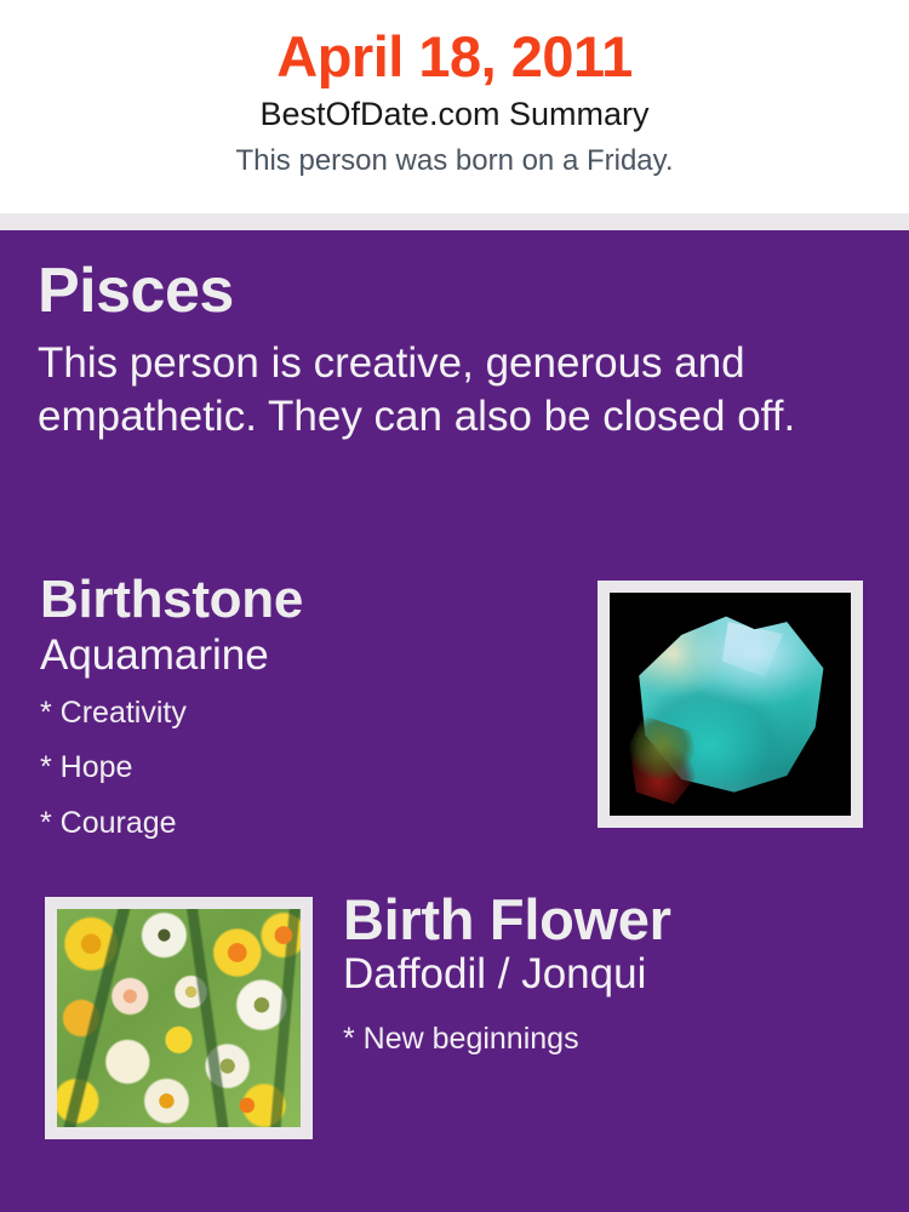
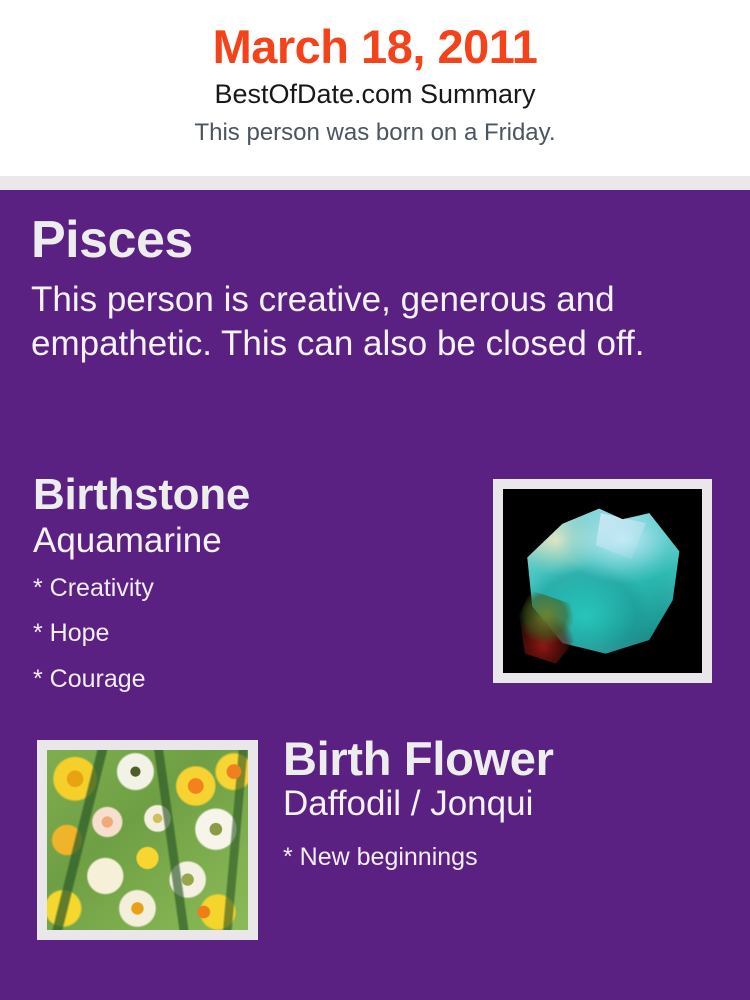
- April 18, 2011
+ March 18, 2011
  BestOfDate.com Summary
  This person was born on a Friday.
  Pisces
- This person is creative, generous and empathetic. They can also be closed off.
+ This person is creative, generous and empathetic. This can also be closed off.
  Birthstone
  Aquamarine
  * Creativity
  * Hope
  * Courage
  Birth Flower
  Daffodil / Jonqui
  * New beginnings
